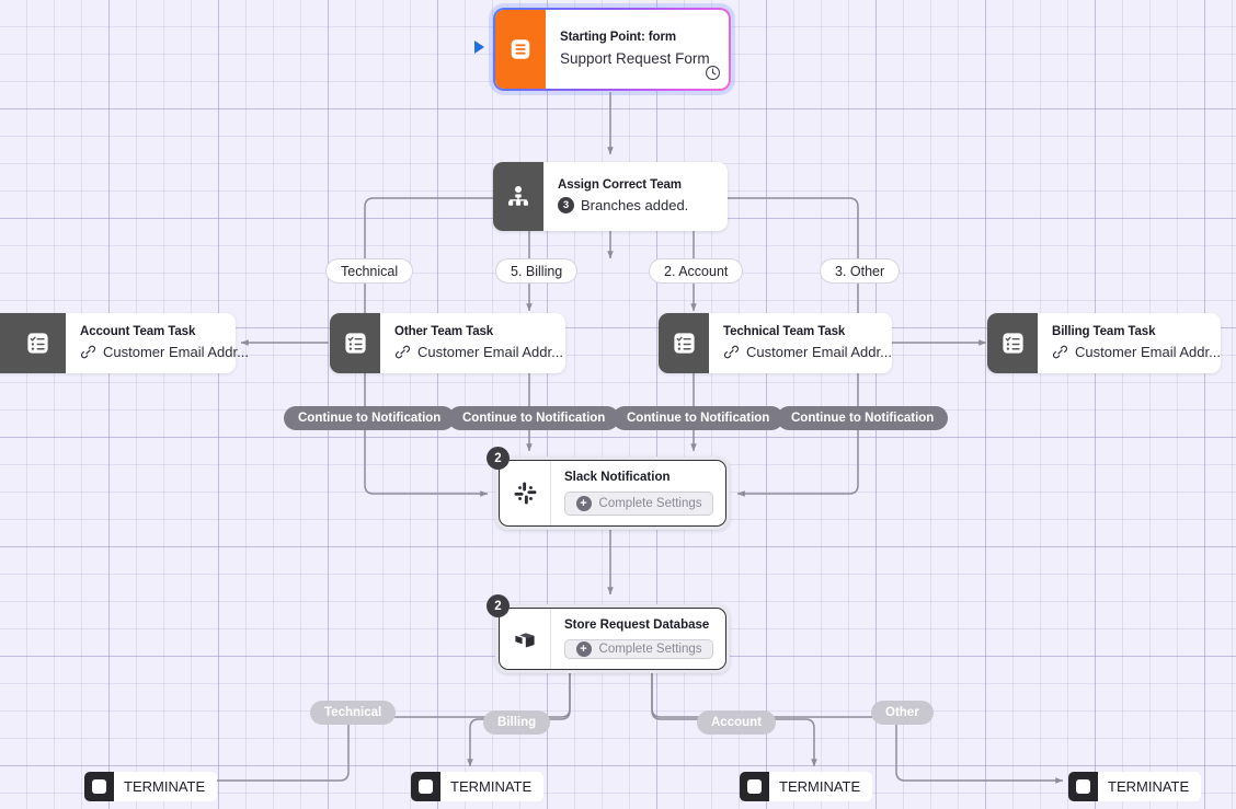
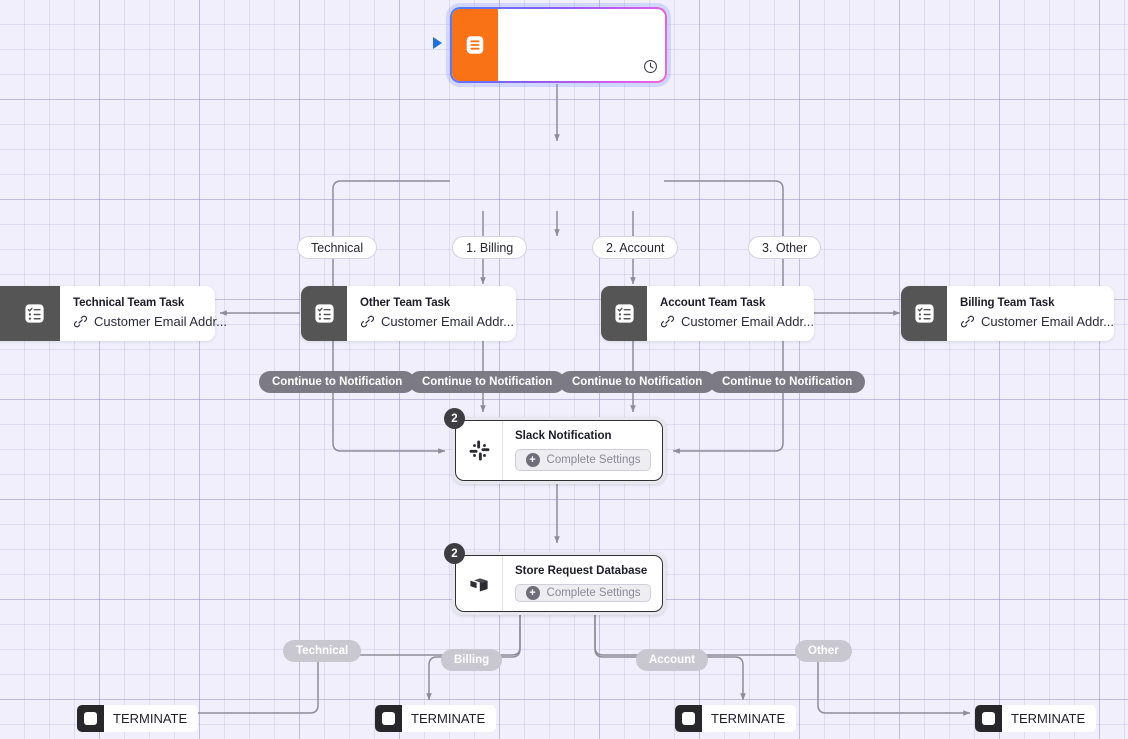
- Starting Point: form
- Support Request Form
- Assign Correct Team
- 3
- Branches added.
  Technical
- 5. Billing
+ 1. Billing
  2. Account
  3. Other
- Account Team Task
+ Technical Team Task
  Customer Email Addr...
  Other Team Task
  Customer Email Addr...
- Technical Team Task
+ Account Team Task
  Customer Email Addr...
  Billing Team Task
  Customer Email Addr...
  Continue to Notification
  Continue to Notification
  Continue to Notification
  Continue to Notification
  2
  Slack Notification
  +
  Complete Settings
  2
  Store Request Database
  +
  Complete Settings
  Technical
  Billing
  Account
  Other
  TERMINATE
  TERMINATE
  TERMINATE
  TERMINATE
